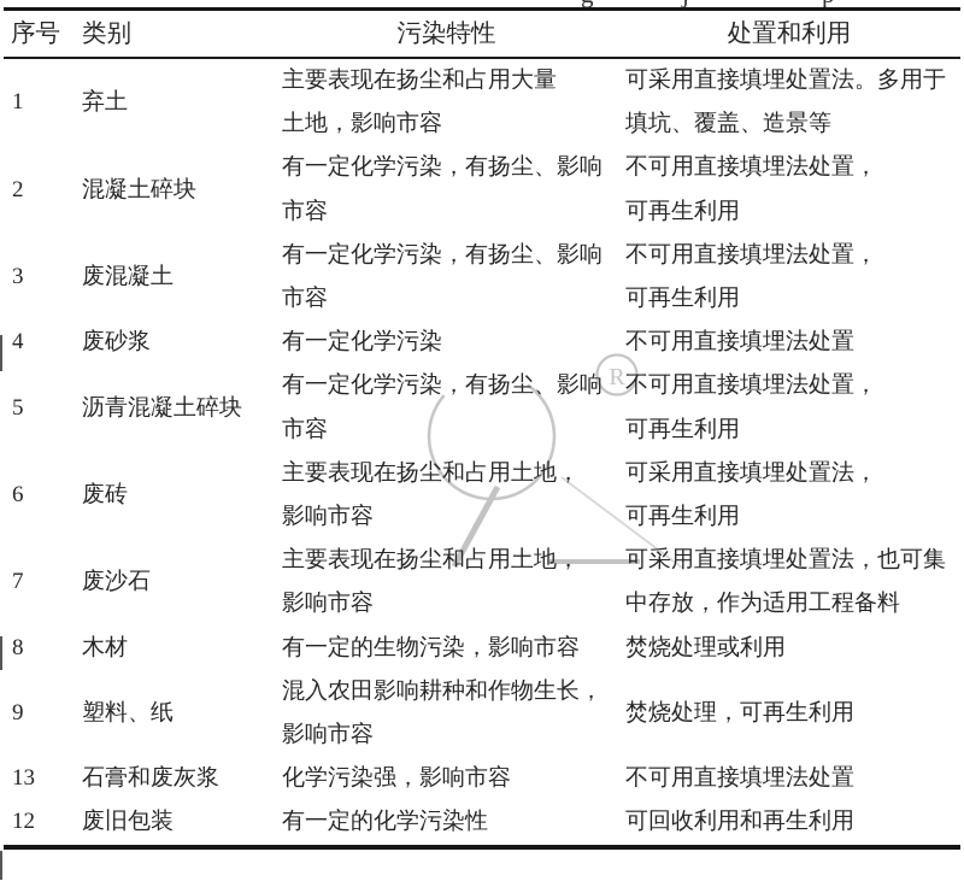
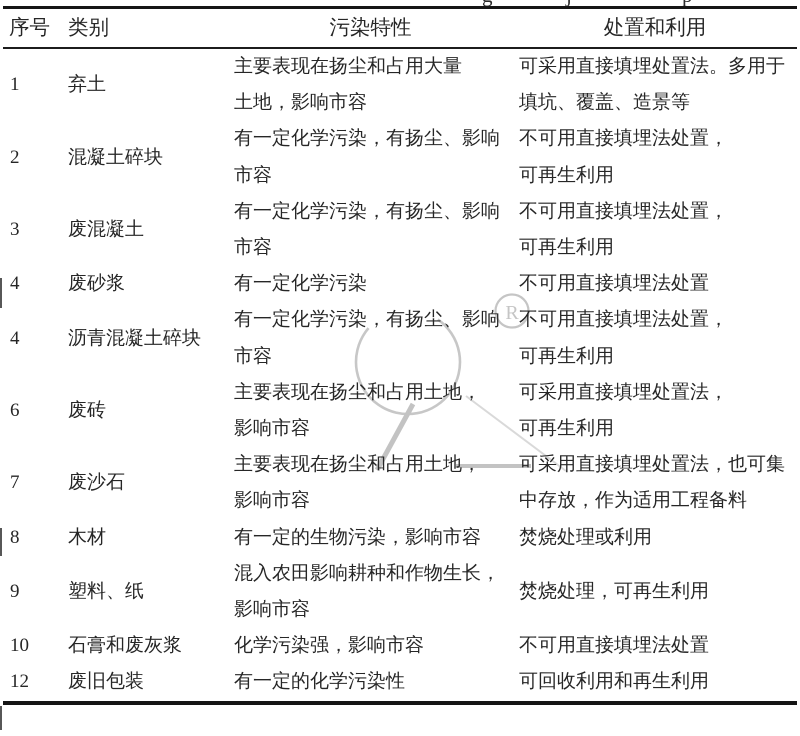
  R
  序号	类别	污染特性	处置和利用
  1	弃土	主要表现在扬尘和占用大量 土地，影响市容	可采用直接填埋处置法。多用于 填坑、覆盖、造景等
  2	混凝土碎块	有一定化学污染，有扬尘、影响 市容	不可用直接填埋法处置， 可再生利用
  3	废混凝土	有一定化学污染，有扬尘、影响 市容	不可用直接填埋法处置， 可再生利用
  4	废砂浆	有一定化学污染	不可用直接填埋法处置
- 5	沥青混凝土碎块	有一定化学污染，有扬尘、影响 市容	不可用直接填埋法处置， 可再生利用
+ 4	沥青混凝土碎块	有一定化学污染，有扬尘、影响 市容	不可用直接填埋法处置， 可再生利用
  6	废砖	主要表现在扬尘和占用土地， 影响市容	可采用直接填埋处置法， 可再生利用
  7	废沙石	主要表现在扬尘和占用土地， 影响市容	可采用直接填埋处置法，也可集 中存放，作为适用工程备料
  8	木材	有一定的生物污染，影响市容	焚烧处理或利用
  9	塑料、纸	混入农田影响耕种和作物生长， 影响市容	焚烧处理，可再生利用
- 13	石膏和废灰浆	化学污染强，影响市容	不可用直接填埋法处置
+ 10	石膏和废灰浆	化学污染强，影响市容	不可用直接填埋法处置
  12	废旧包装	有一定的化学污染性	可回收利用和再生利用
